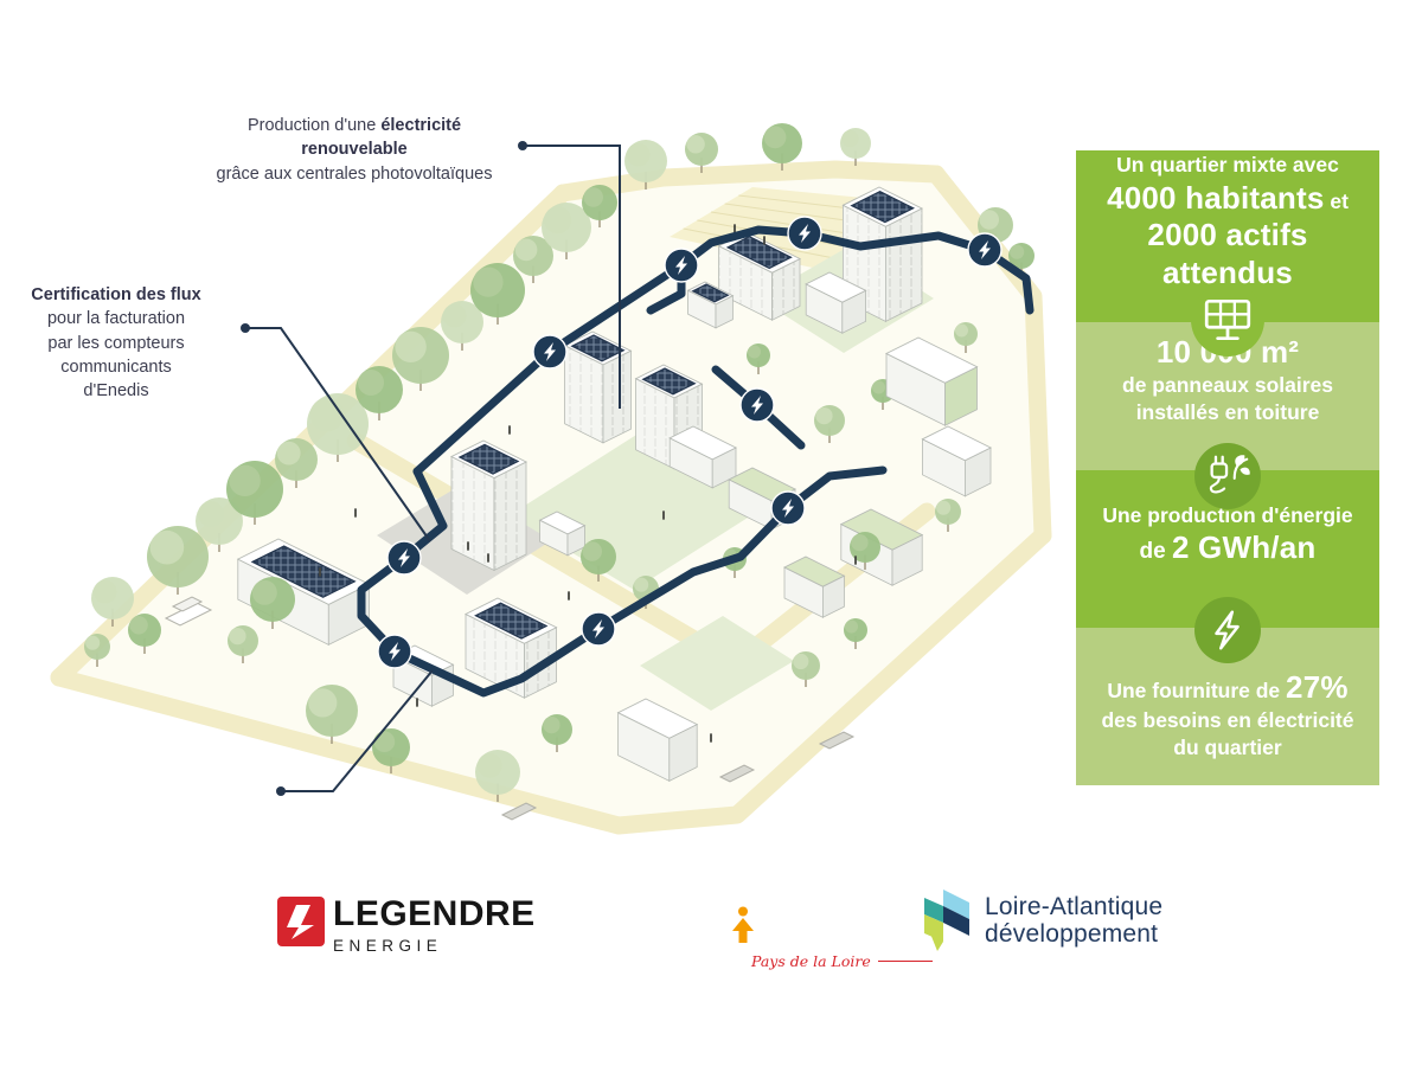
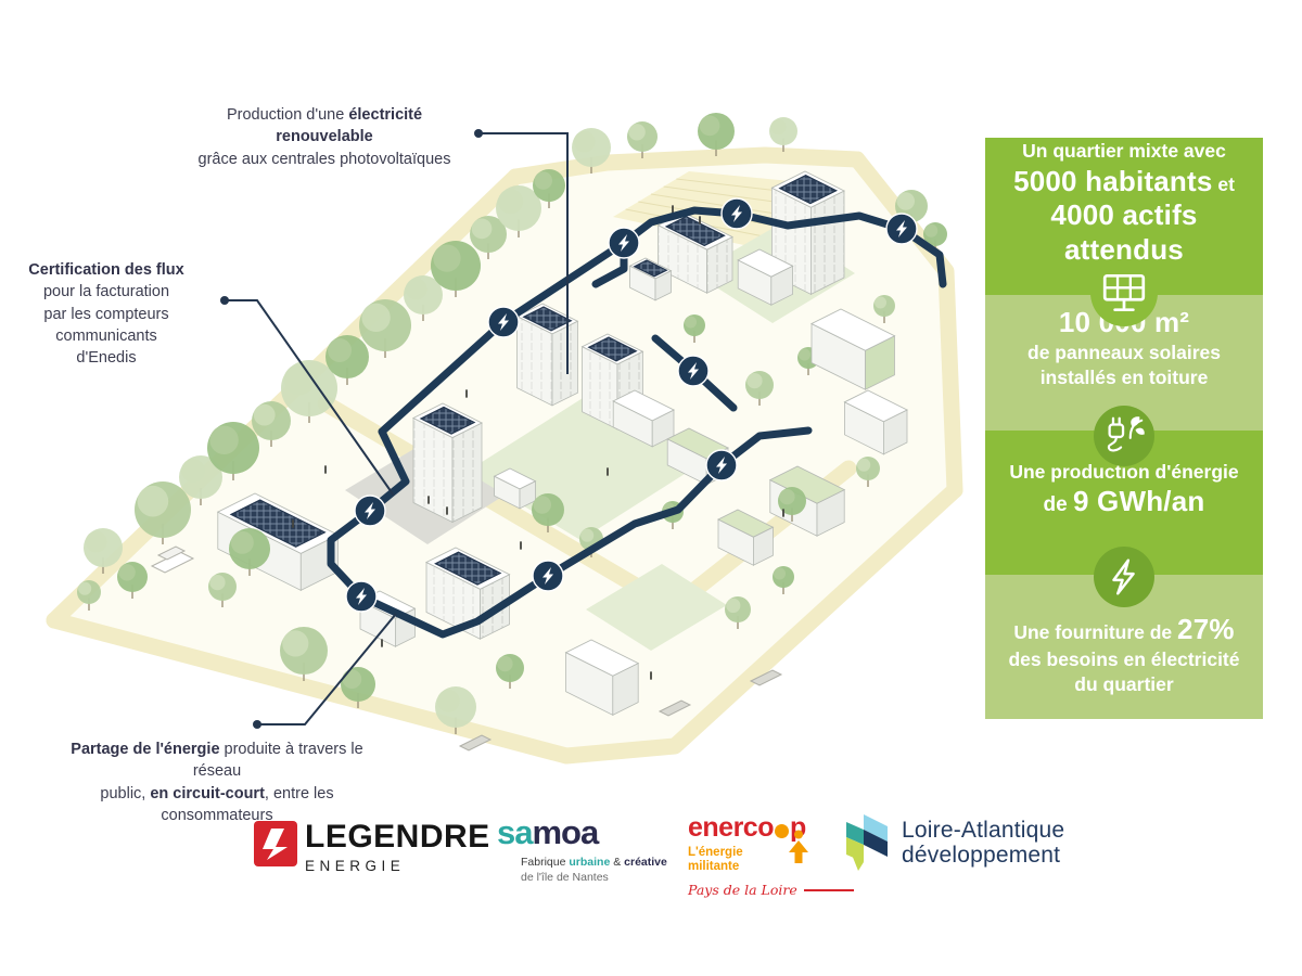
  Production d'une électricité renouvelable
  grâce aux centrales photovoltaïques
  Certification des flux
  pour la facturation
  par les compteurs
  communicants
  d'Enedis
+ Partage de l'énergie produite à travers le réseau
+ public, en circuit-court, entre les consommateurs
  Un quartier mixte avec
- 4000 habitants et
+ 5000 habitants et
- 2000 actifs attendus
+ 4000 actifs attendus
  10 0 m²
  de panneaux solaires
  installés en toiture
  Une production d'énergie
- de 2 GWh/an
+ de 9 GWh/an
  Une fourniture de 27%
  des besoins en électricité
  du quartier
  LEGENDRE
  ENERGIE
+ samoa
+ Fabrique urbaine & créative
+ de l'île de Nantes
+ enerco
+ p
+ L'énergie
+ militante
  Pays de la Loire
  Loire-Atlantique
  développement
